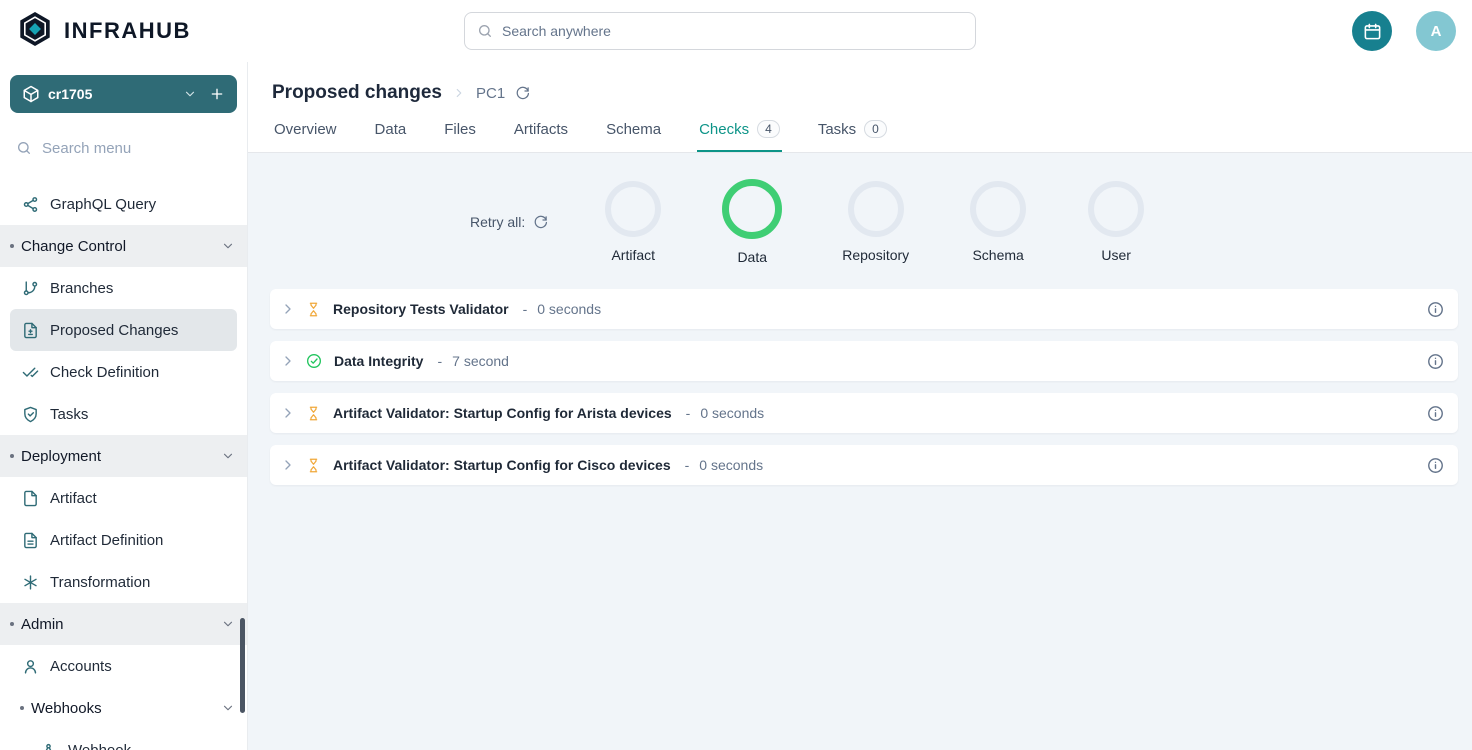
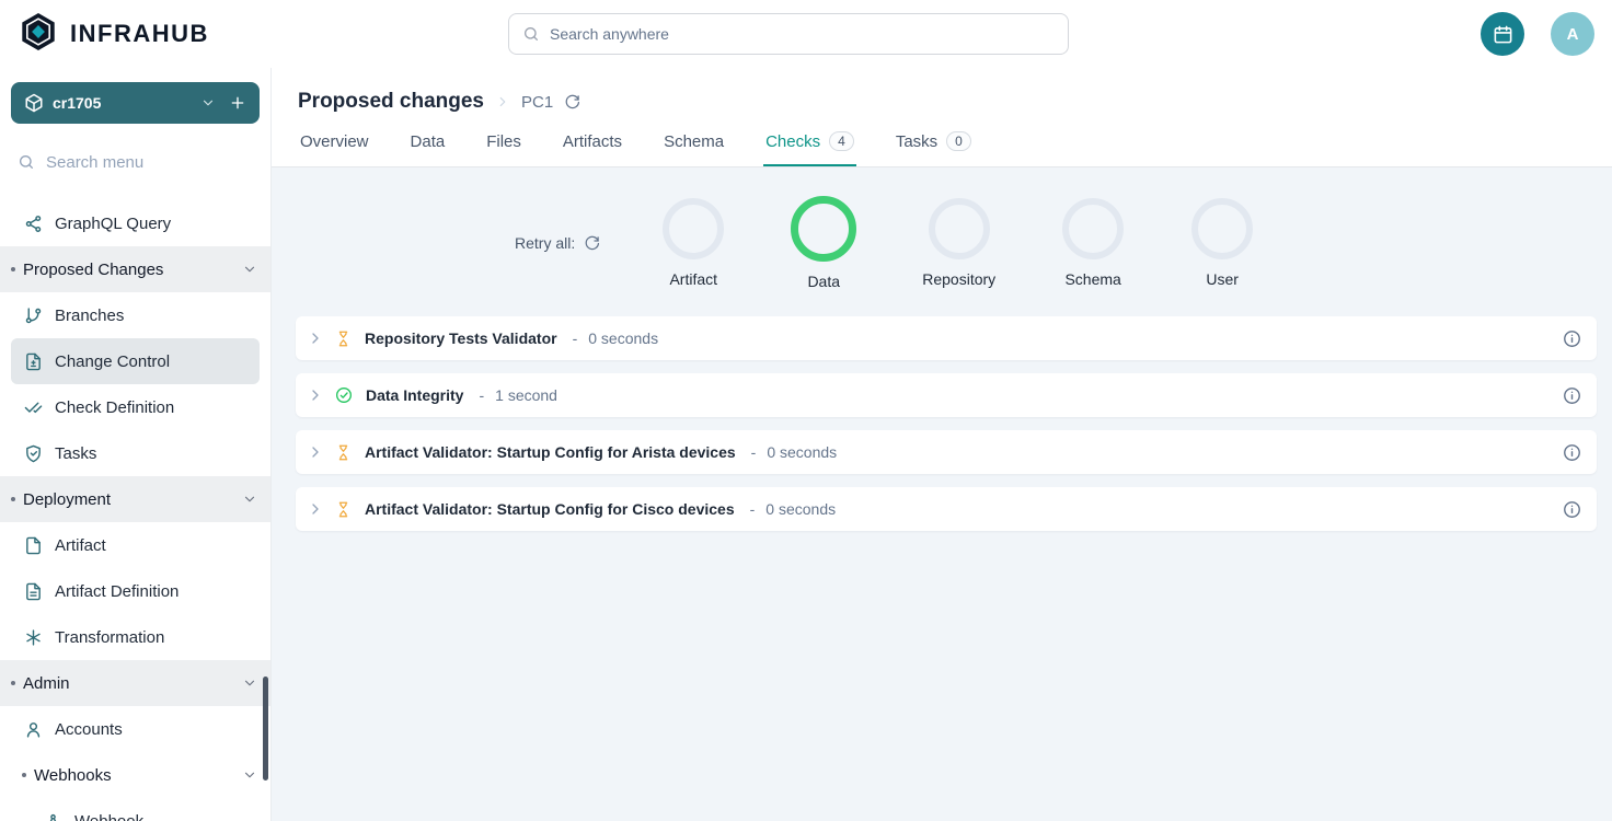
  INFRAHUB
  Search anywhere
  A
  cr1705
  Search menu
  GraphQL Query
- Change Control
+ Proposed Changes
  Branches
- Proposed Changes
+ Change Control
  Check Definition
  Tasks
  Deployment
  Artifact
  Artifact Definition
  Transformation
  Admin
  Accounts
  Webhooks
  Proposed changes
  PC1
  Overview
  Data
  Files
  Artifacts
  Schema
  Checks
  4
  Tasks
  0
  Retry all:
  Artifact
  Data
  Repository
  Schema
  User
  Repository Tests Validator
  -
  0 seconds
  Data Integrity
  -
- 7 second
+ 1 second
  Artifact Validator: Startup Config for Arista devices
  -
  0 seconds
  Artifact Validator: Startup Config for Cisco devices
  -
  0 seconds
